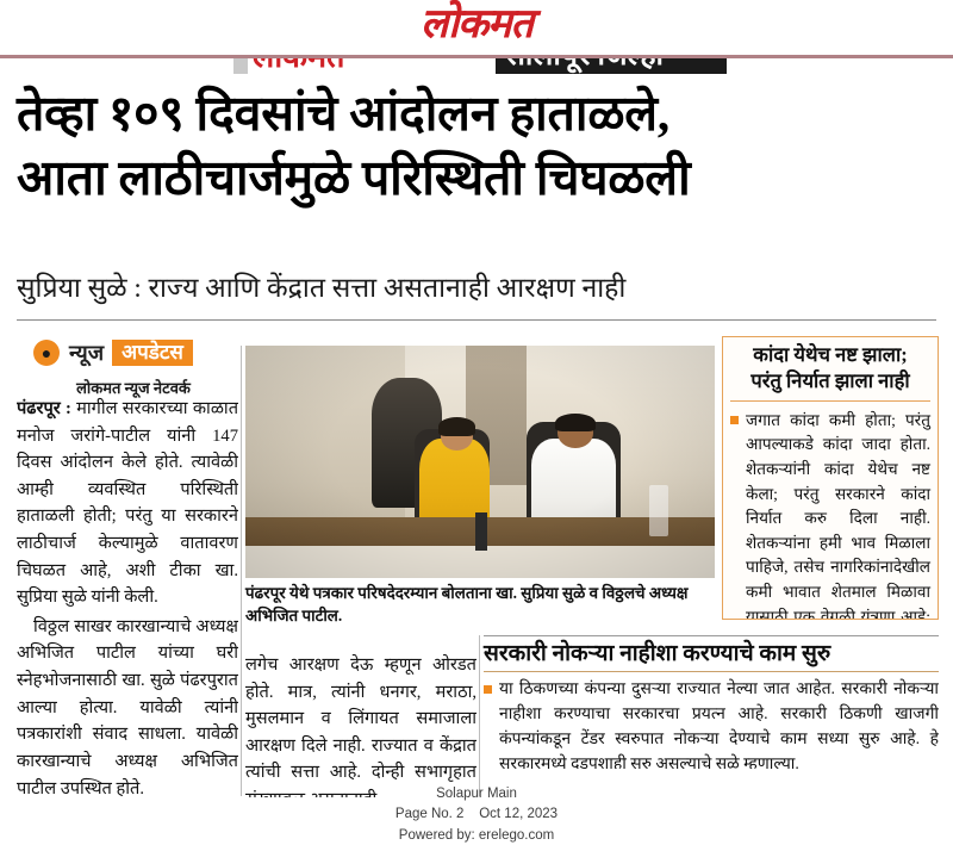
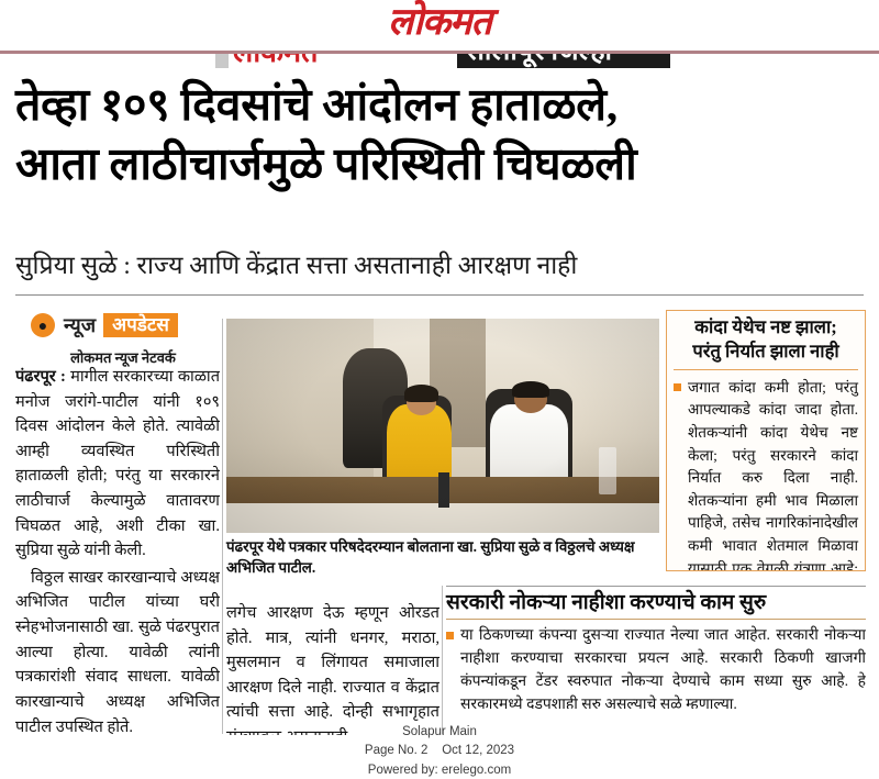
  लोकमत
  तेव्हा १०९ दिवसांचे आंदोलन हाताळले,
  आता लाठीचार्जमुळे परिस्थिती चिघळली
  सुप्रिया सुळे : राज्य आणि केंद्रात सत्ता असतानाही आरक्षण नाही
  ●
  न्यूज
  अपडेटस
  लोकमत न्यूज नेटवर्क
- पंढरपूर : मागील सरकारच्या काळात मनोज जरांगे-पाटील यांनी 147 दिवस आंदोलन केले होते. त्यावेळी आम्ही व्यवस्थित परिस्थिती हाताळली होती; परंतु या सरकारने लाठीचार्ज केल्यामुळे वातावरण चिघळत आहे, अशी टीका खा. सुप्रिया सुळे यांनी केली.
+ पंढरपूर : मागील सरकारच्या काळात मनोज जरांगे-पाटील यांनी १०९ दिवस आंदोलन केले होते. त्यावेळी आम्ही व्यवस्थित परिस्थिती हाताळली होती; परंतु या सरकारने लाठीचार्ज केल्यामुळे वातावरण चिघळत आहे, अशी टीका खा. सुप्रिया सुळे यांनी केली.
  विठ्ठल साखर कारखान्याचे अध्यक्ष अभिजित पाटील यांच्या घरी स्नेहभोजनासाठी खा. सुळे पंढरपुरात आल्या होत्या. यावेळी त्यांनी पत्रकारांशी संवाद साधला. यावेळी कारखान्याचे अध्यक्ष अभिजित पाटील उपस्थित होते.
  पंढरपूर येथे पत्रकार परिषदेदरम्यान बोलताना खा. सुप्रिया सुळे व विठ्ठलचे अध्यक्ष अभिजित पाटील.
  लगेच आरक्षण देऊ म्हणून ओरडत होते. मात्र, त्यांनी धनगर, मराठा, मुसलमान व लिंगायत समाजाला आरक्षण दिले नाही. राज्यात व केंद्रात त्यांची सत्ता आहे. दोन्ही सभागृहात
  कांदा येथेच नष्ट झाला;
  परंतु निर्यात झाला नाही
  जगात कांदा कमी होता; परंतु आपल्याकडे कांदा जादा होता. शेतकऱ्यांनी कांदा येथेच नष्ट केला; परंतु सरकारने कांदा निर्यात करु दिला नाही. शेतकऱ्यांना हमी भाव मिळाला पाहिजे, तसेच नागरिकांनादेखील कमी भावात शेतमाल मिळावा यासाठी एक वेगळी यंत्रणा आहे;
  सरकारी नोकऱ्या नाहीशा करण्याचे काम सुरु
  या ठिकणच्या कंपन्या दुसऱ्या राज्यात नेल्या जात आहेत. सरकारी नोकऱ्या नाहीशा करण्याचा सरकारचा प्रयत्न आहे. सरकारी ठिकणी खाजगी कंपन्यांकडून टेंडर स्वरुपात नोकऱ्या देण्याचे काम सध्या सुरु आहे. हे सरकारमध्ये दडपशाही सुरु असल्याचे सुळे म्हणाल्या.
  Solapur Main
  Page No. 2 Oct 12, 2023
  Powered by: erelego.com
